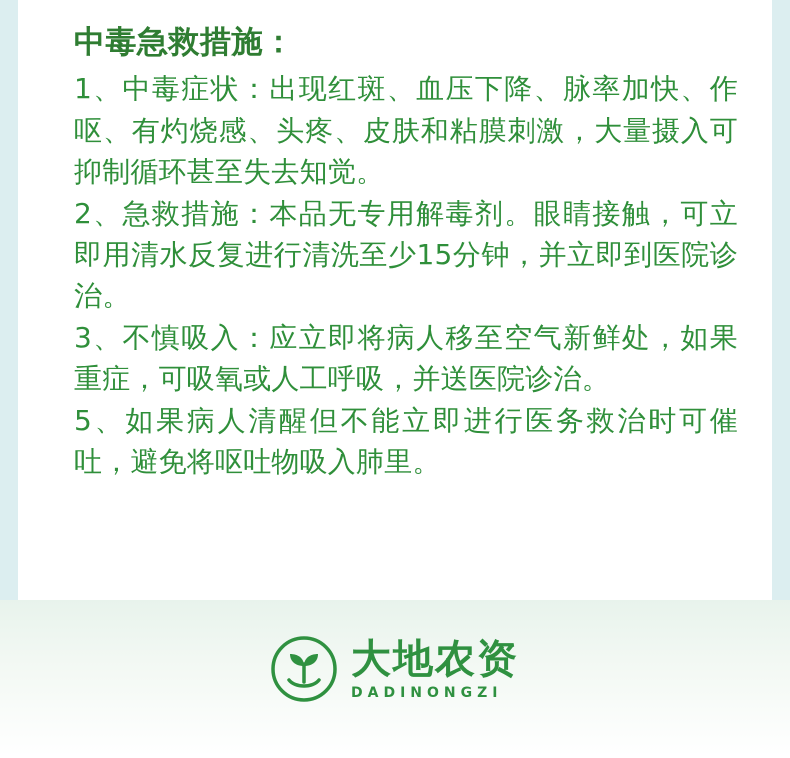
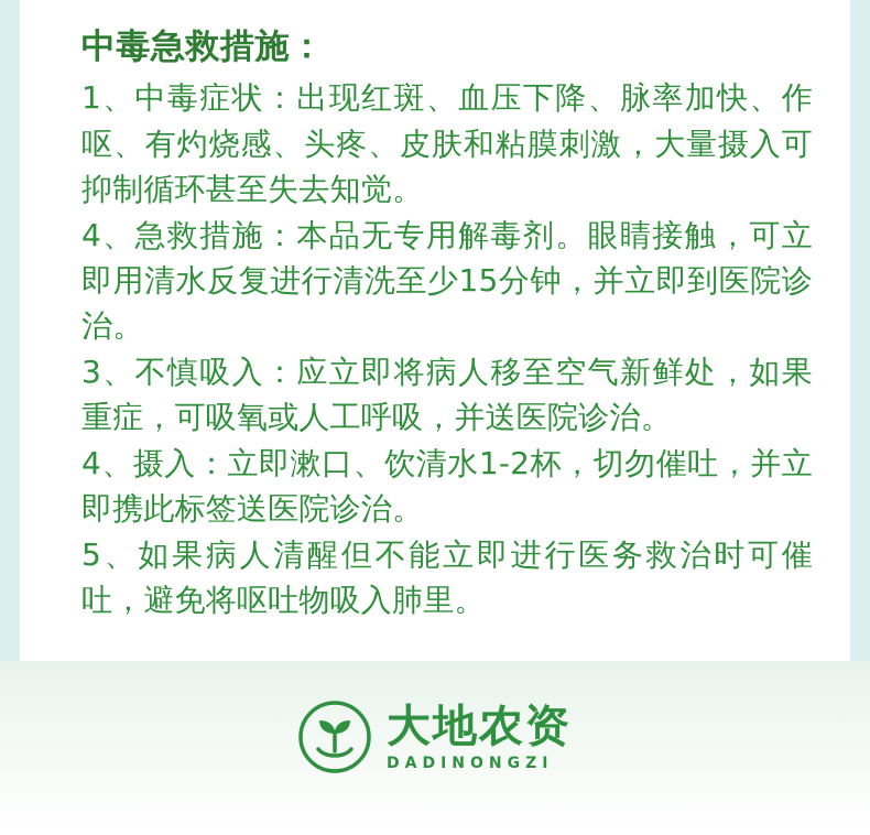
  中毒急救措施：
  1、中毒症状：出现红斑、血压下降、脉率加快、作呕、有灼烧感、头疼、皮肤和粘膜刺激，大量摄入可抑制循环甚至失去知觉。
- 2、急救措施：本品无专用解毒剂。眼睛接触，可立即用清水反复进行清洗至少15分钟，并立即到医院诊治。
+ 4、急救措施：本品无专用解毒剂。眼睛接触，可立即用清水反复进行清洗至少15分钟，并立即到医院诊治。
  3、不慎吸入：应立即将病人移至空气新鲜处，如果重症，可吸氧或人工呼吸，并送医院诊治。
+ 4、摄入：立即漱口、饮清水1-2杯，切勿催吐，并立即携此标签送医院诊治。
  5、如果病人清醒但不能立即进行医务救治时可催吐，避免将呕吐物吸入肺里。
  大地农资
  DADINONGZI
